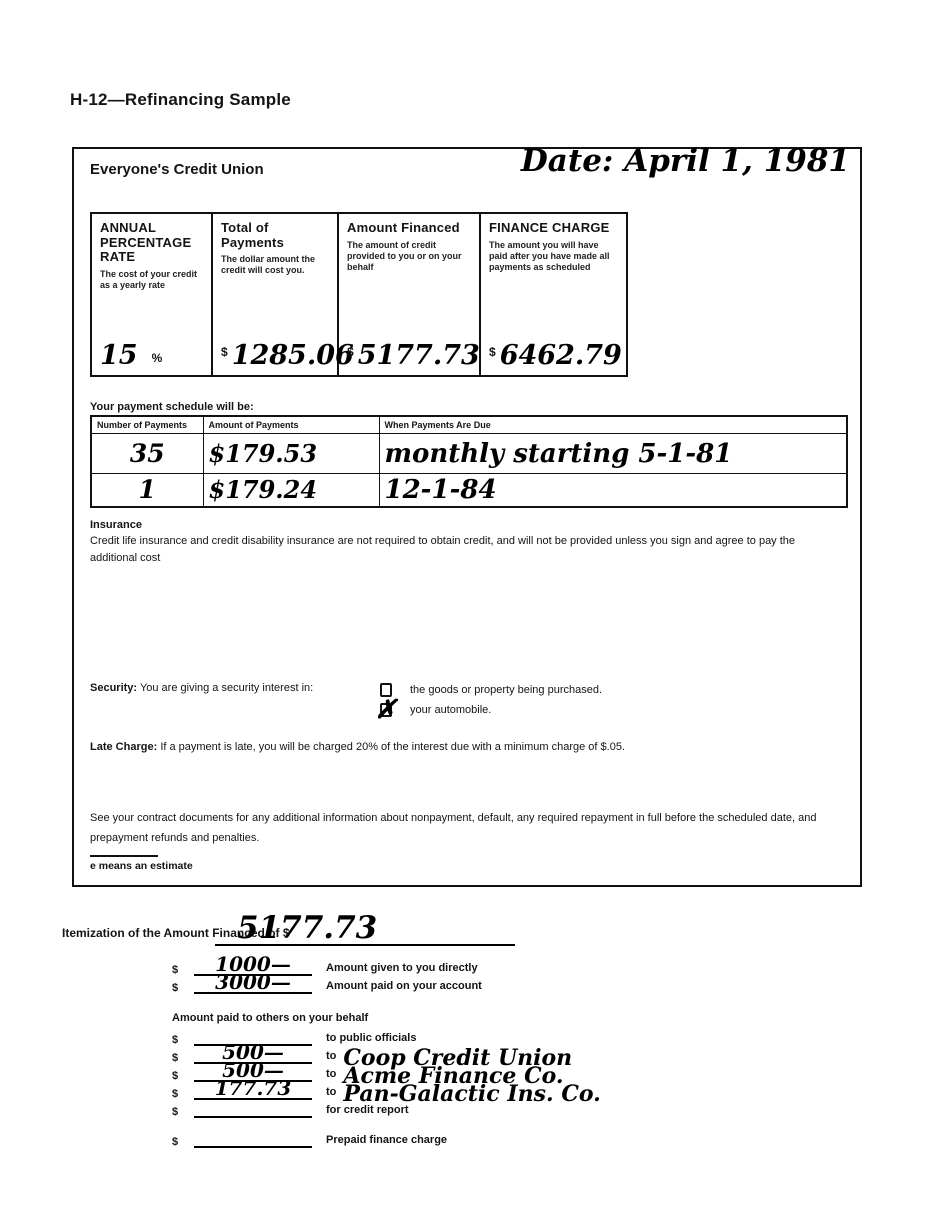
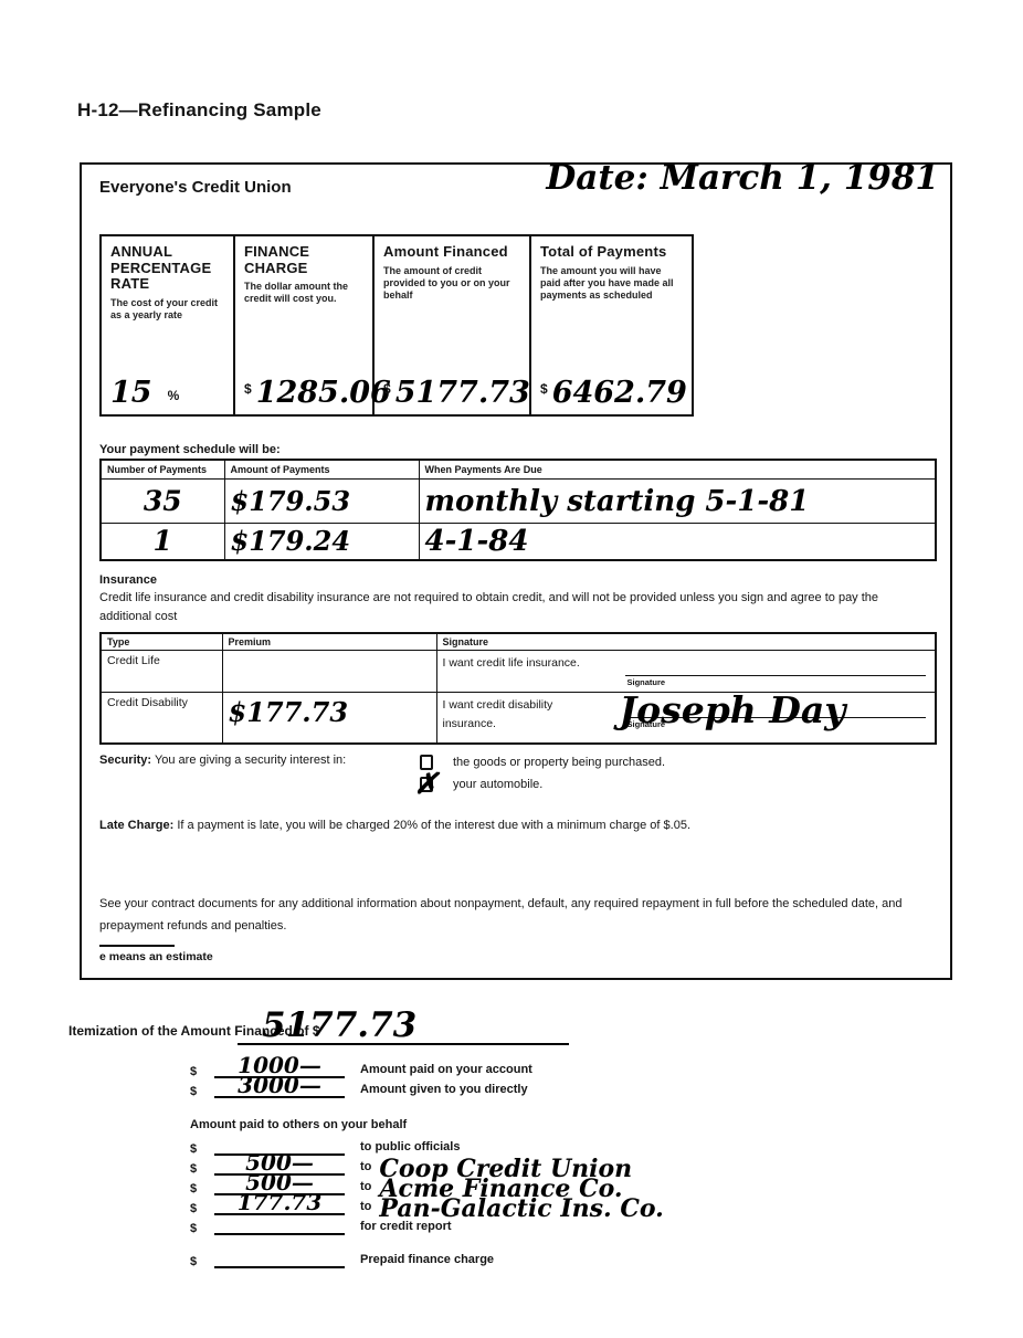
  H-12—Refinancing Sample
  Everyone's Credit Union
- Date: April 1, 1981
+ Date: March 1, 1981
  ANNUAL PERCENTAGE RATE
  The cost of your credit as a yearly rate
  15
  %
- Total of Payments
+ FINANCE CHARGE
  The dollar amount the credit will cost you.
  $
  1285.06
  Amount Financed
  The amount of credit provided to you or on your behalf
  $
  5177.73
- FINANCE CHARGE
+ Total of Payments
  The amount you will have paid after you have made all payments as scheduled
  $
  6462.79
  Your payment schedule will be:
  Number of Payments	Amount of Payments	When Payments Are Due
  35	$179.53	monthly starting 5-1-81
- 1	$179.24	12-1-84
+ 1	$179.24	4-1-84
  Insurance
  Credit life insurance and credit disability insurance are not required to obtain credit, and will not be provided unless you sign and agree to pay the additional cost
+ Type	Premium	Signature
+ Credit Life		I want credit life insurance. Signature
+ Credit Disability	$177.73	I want credit disability insurance. Signature Joseph Day
  Security: You are giving a security interest in:
  the goods or property being purchased.
  ✗
  your automobile.
  Late Charge: If a payment is late, you will be charged 20% of the interest due with a minimum charge of $.05.
  See your contract documents for any additional information about nonpayment, default, any required repayment in full before the scheduled date, and prepayment refunds and penalties.
  e means an estimate
  Itemization of the Amount Financed of $
  5177.73
  $
  1000—
- Amount given to you directly
+ Amount paid on your account
  $
  3000—
- Amount paid on your account
+ Amount given to you directly
  Amount paid to others on your behalf
  $
  to public officials
  $
  500—
  to
  Coop Credit Union
  $
  500—
  to
  Acme Finance Co.
  $
  177.73
  to
  Pan-Galactic Ins. Co.
  $
  for credit report
  $
  Prepaid finance charge
